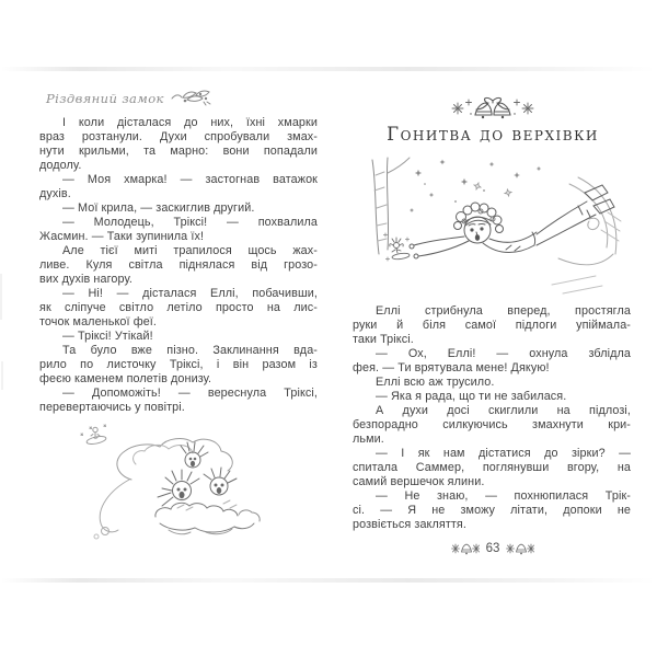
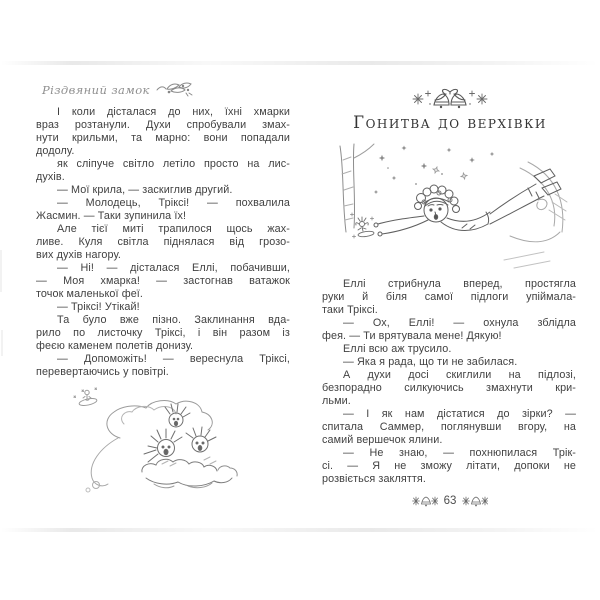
  Різдвяний замок
  І коли дісталася до них, їхні хмарки
  враз розтанули. Духи спробували змах-
  нути крильми, та марно: вони попадали
  додолу.
- — Моя хмарка! — застогнав ватажок
+ як сліпуче світло летіло просто на лис-
  духів.
  — Мої крила, — заскиглив другий.
  — Молодець, Тріксі! — похвалила
  Жасмин. — Таки зупинила їх!
  Але тієї миті трапилося щось жах-
  ливе. Куля світла піднялася від грозо-
  вих духів нагору.
  — Ні! — дісталася Еллі, побачивши,
- як сліпуче світло летіло просто на лис-
+ — Моя хмарка! — застогнав ватажок
  точок маленької феї.
  — Тріксі! Утікай!
  Та було вже пізно. Заклинання вда-
  рило по листочку Тріксі, і він разом із
  феєю каменем полетів донизу.
  — Допоможіть! — вереснула Тріксі,
  перевертаючись у повітрі.
  Гонитва до верхівки
  Еллі стрибнула вперед, простягла
  руки й біля самої підлоги упіймала-
  таки Тріксі.
  — Ох, Еллі! — охнула зблідла
  фея. — Ти врятувала мене! Дякую!
  Еллі всю аж трусило.
  — Яка я рада, що ти не забилася.
  А духи досі скиглили на підлозі,
  безпорадно силкуючись змахнути кри-
  льми.
  — І як нам дістатися до зірки? —
  спитала Саммер, поглянувши вгору, на
  самий вершечок ялини.
  — Не знаю, — похнюпилася Трік-
  сі. — Я не зможу літати, допоки не
  розвіється закляття.
  63
